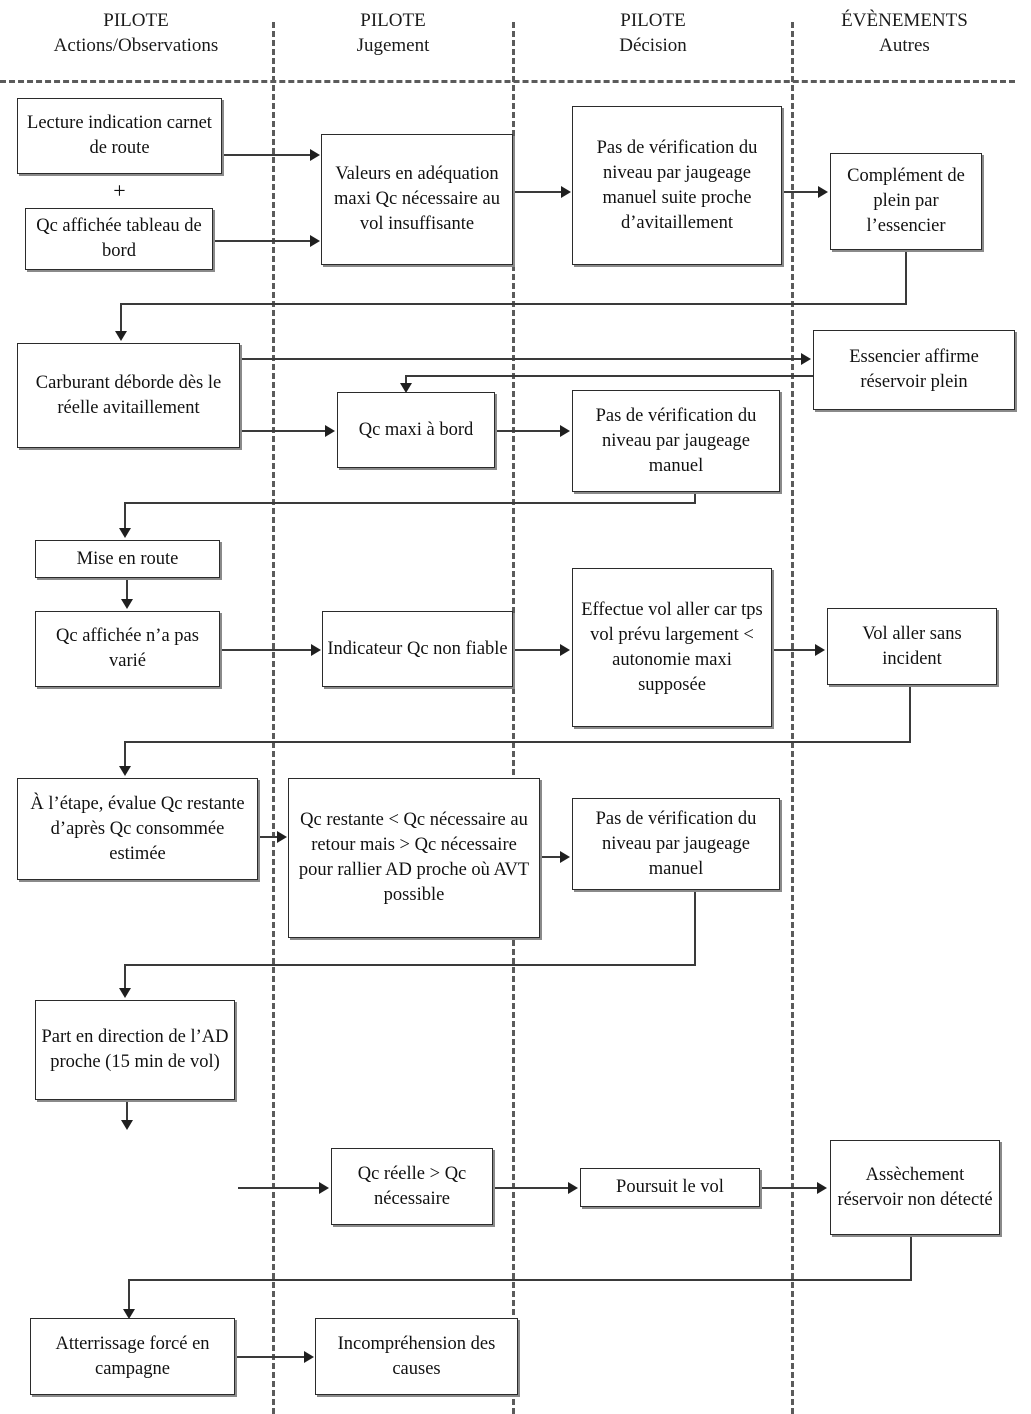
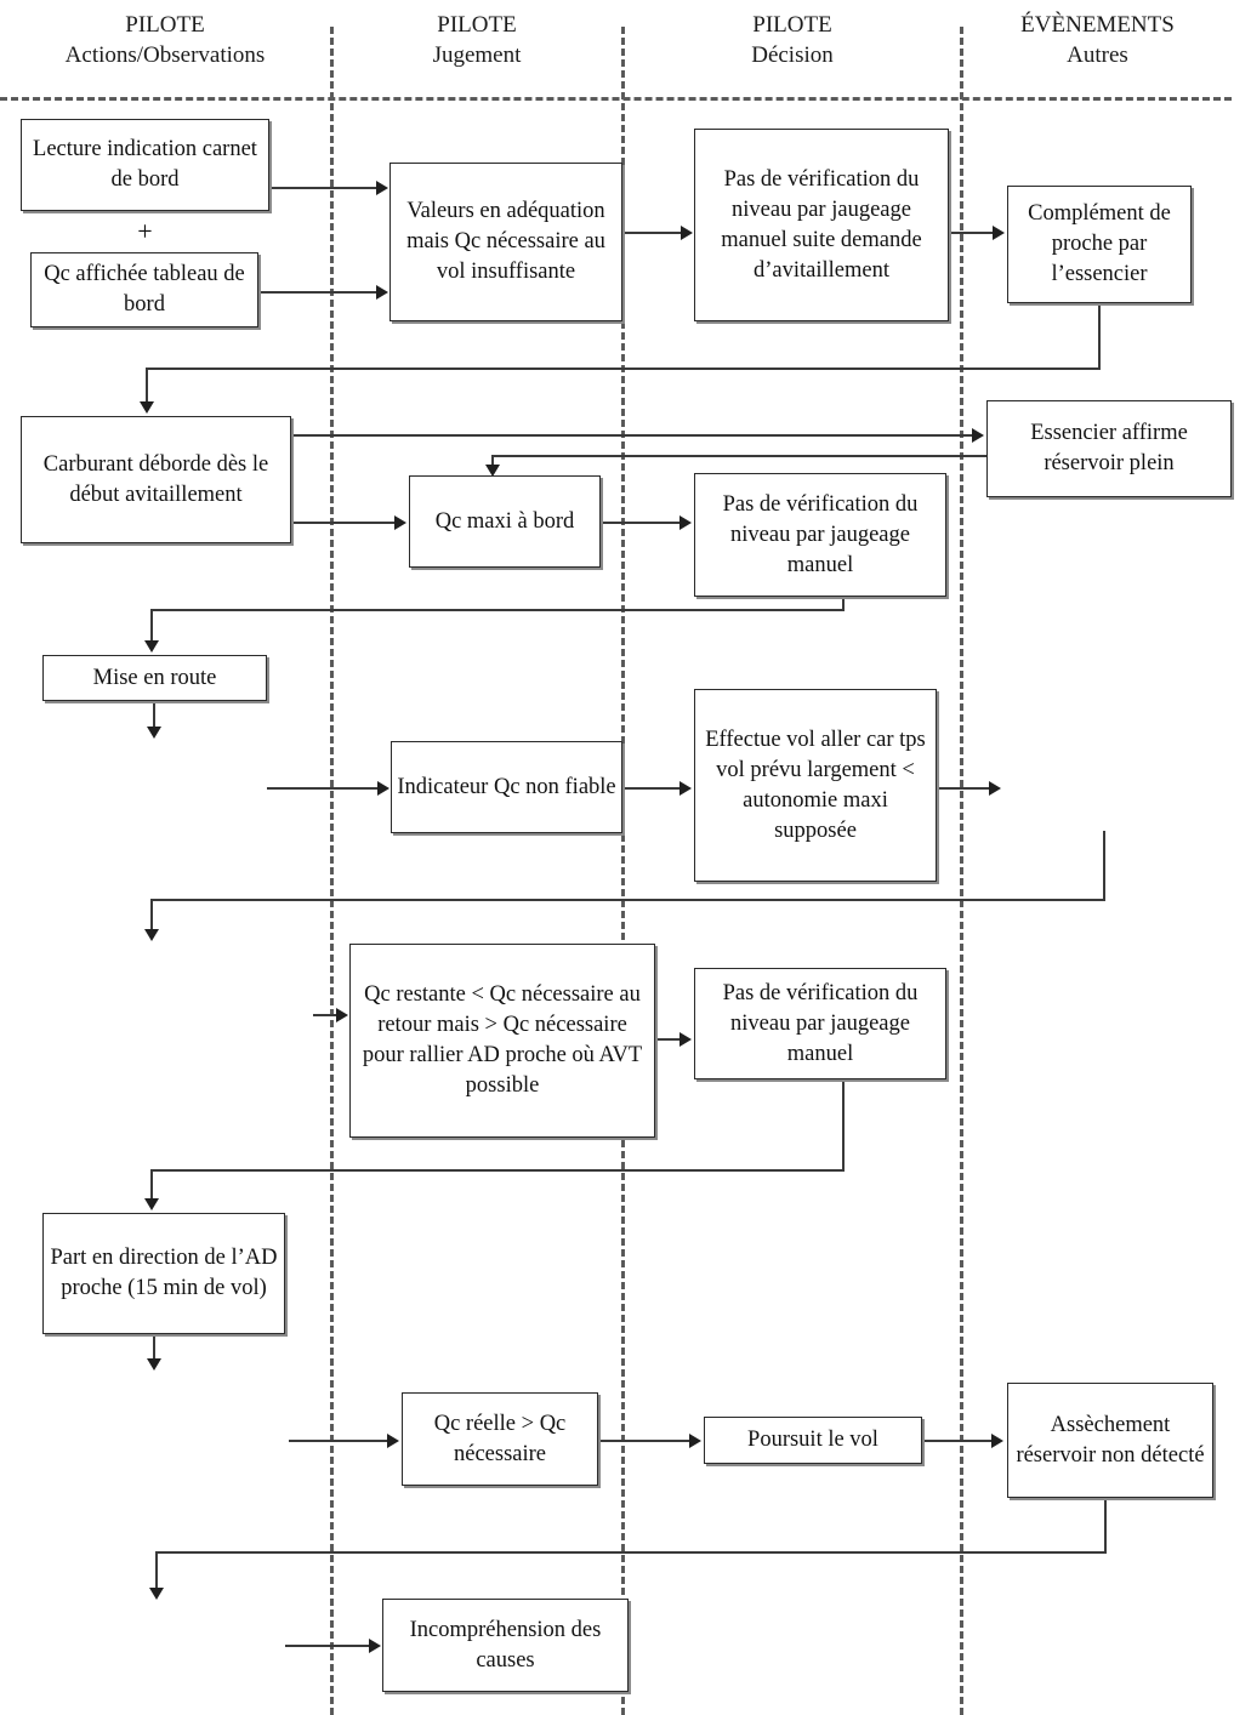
  PILOTE
  Actions/Observations
  PILOTE
  Jugement
  PILOTE
  Décision
  ÉVÈNEMENTS
  Autres
- Lecture indication carnet de route
+ Lecture indication carnet de bord
  +
  Qc affichée tableau de bord
- Valeurs en adéquation maxi Qc nécessaire au vol insuffisante
+ Valeurs en adéquation mais Qc nécessaire au vol insuffisante
- Pas de vérification du niveau par jaugeage manuel suite proche d’avitaillement
+ Pas de vérification du niveau par jaugeage manuel suite demande d’avitaillement
- Complément de plein par l’essencier
+ Complément de proche par l’essencier
- Carburant déborde dès le réelle avitaillement
+ Carburant déborde dès le début avitaillement
  Qc maxi à bord
  Pas de vérification du niveau par jaugeage manuel
  Essencier affirme réservoir plein
  Mise en route
- Qc affichée n’a pas varié
  Indicateur Qc non fiable
  Effectue vol aller car tps vol prévu largement < autonomie maxi supposée
- Vol aller sans incident
- À l’étape, évalue Qc restante d’après Qc consommée estimée
  Qc restante < Qc nécessaire au retour mais > Qc nécessaire pour rallier AD proche où AVT possible
  Pas de vérification du niveau par jaugeage manuel
  Part en direction de l’AD proche (15 min de vol)
  Qc réelle > Qc nécessaire
  Poursuit le vol
  Assèchement réservoir non détecté
- Atterrissage forcé en campagne
  Incompréhension des causes
